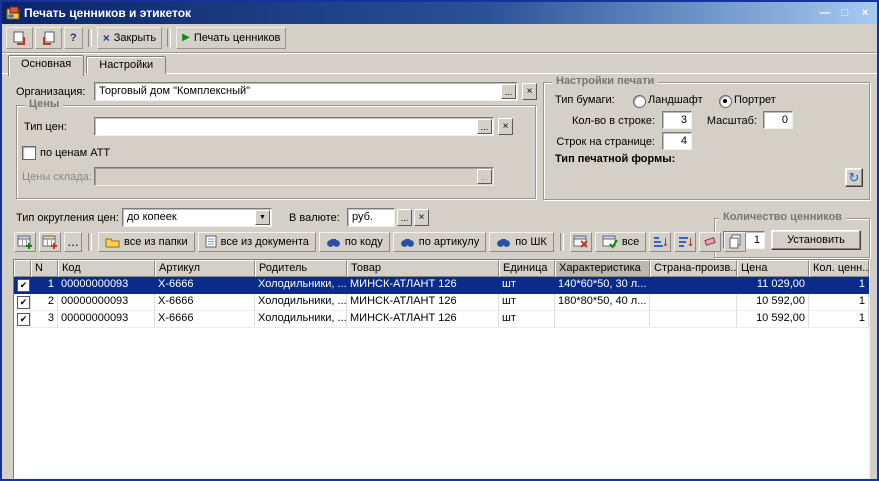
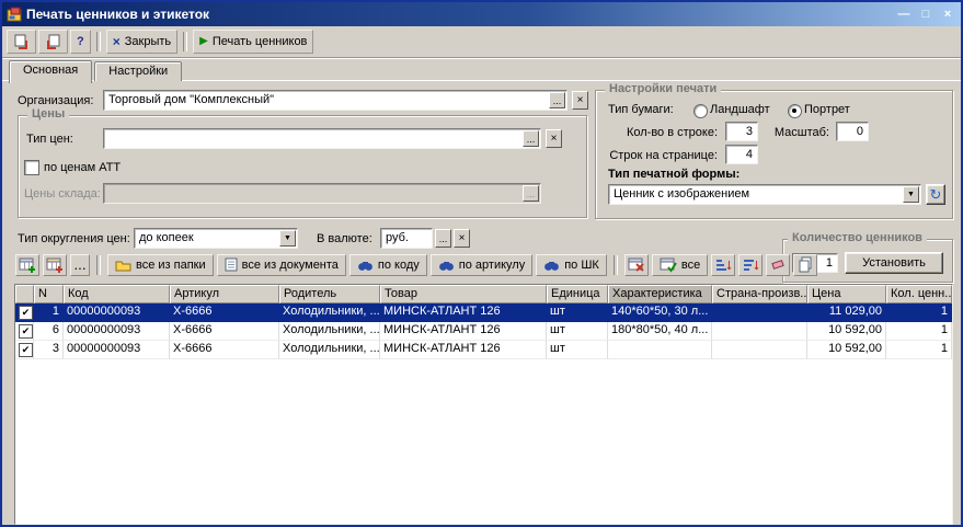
  Печать ценников и этикеток
  —
  □
  ×
  ?
  ×
  Закрыть
  ▶
  Печать ценников
  Основная
  Настройки
  Организация:
  Торговый дом "Комплексный"
  ...
  ×
  Цены
  Тип цен:
  ...
  ×
  по ценам АТТ
  Цены склада:
  ...
  Тип округления цен:
  до копеек
  В валюте:
  руб.
  ...
  ×
  Настройки печати
  Тип бумаги:
  Ландшафт
  Портрет
  Кол-во в строке:
  3
  Масштаб:
  0
  Строк на странице:
  4
  Тип печатной формы:
+ Ценник с изображением
  ↻
  Количество ценников
  1
  Установить
  ...
  все из папки
  все из документа
  по коду
  по артикулу
  по ШК
  все
  N
  Код
  Артикул
  Родитель
  Товар
  Единица
  Характеристика
  Страна-произв..
  Цена
  Кол. ценн..
  ✔
  1
  00000000093
  Х-6666
  Холодильники, ...
  МИНСК-АТЛАНТ 126
  шт
  140*60*50, 30 л...
  11 029,00
  1
  ✔
- 2
+ 6
  00000000093
  Х-6666
  Холодильники, ...
  МИНСК-АТЛАНТ 126
  шт
  180*80*50, 40 л...
  10 592,00
  1
  ✔
  3
  00000000093
  Х-6666
  Холодильники, ...
  МИНСК-АТЛАНТ 126
  шт
  10 592,00
  1
